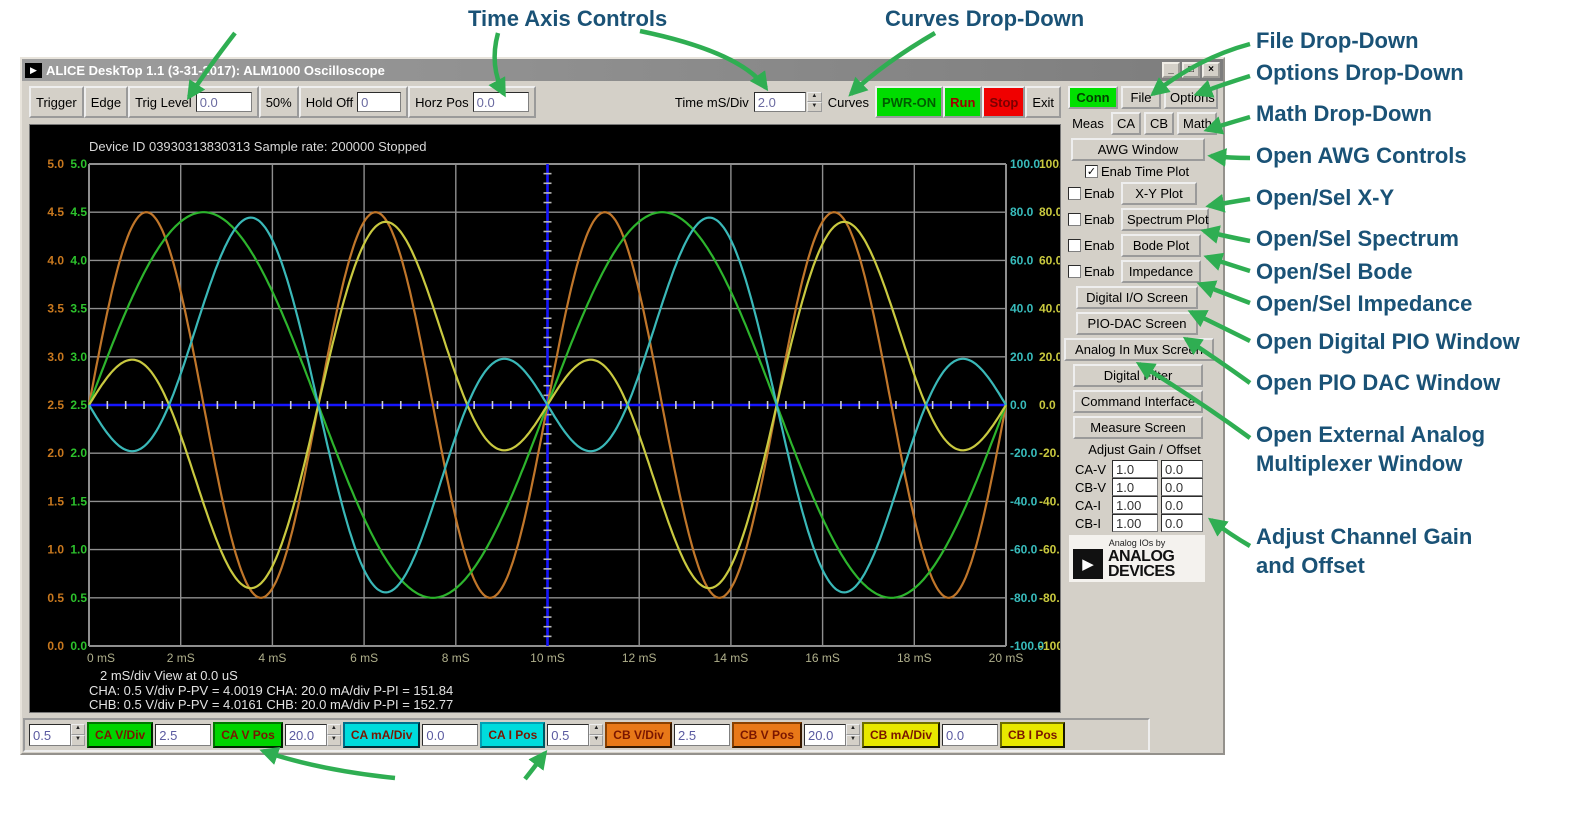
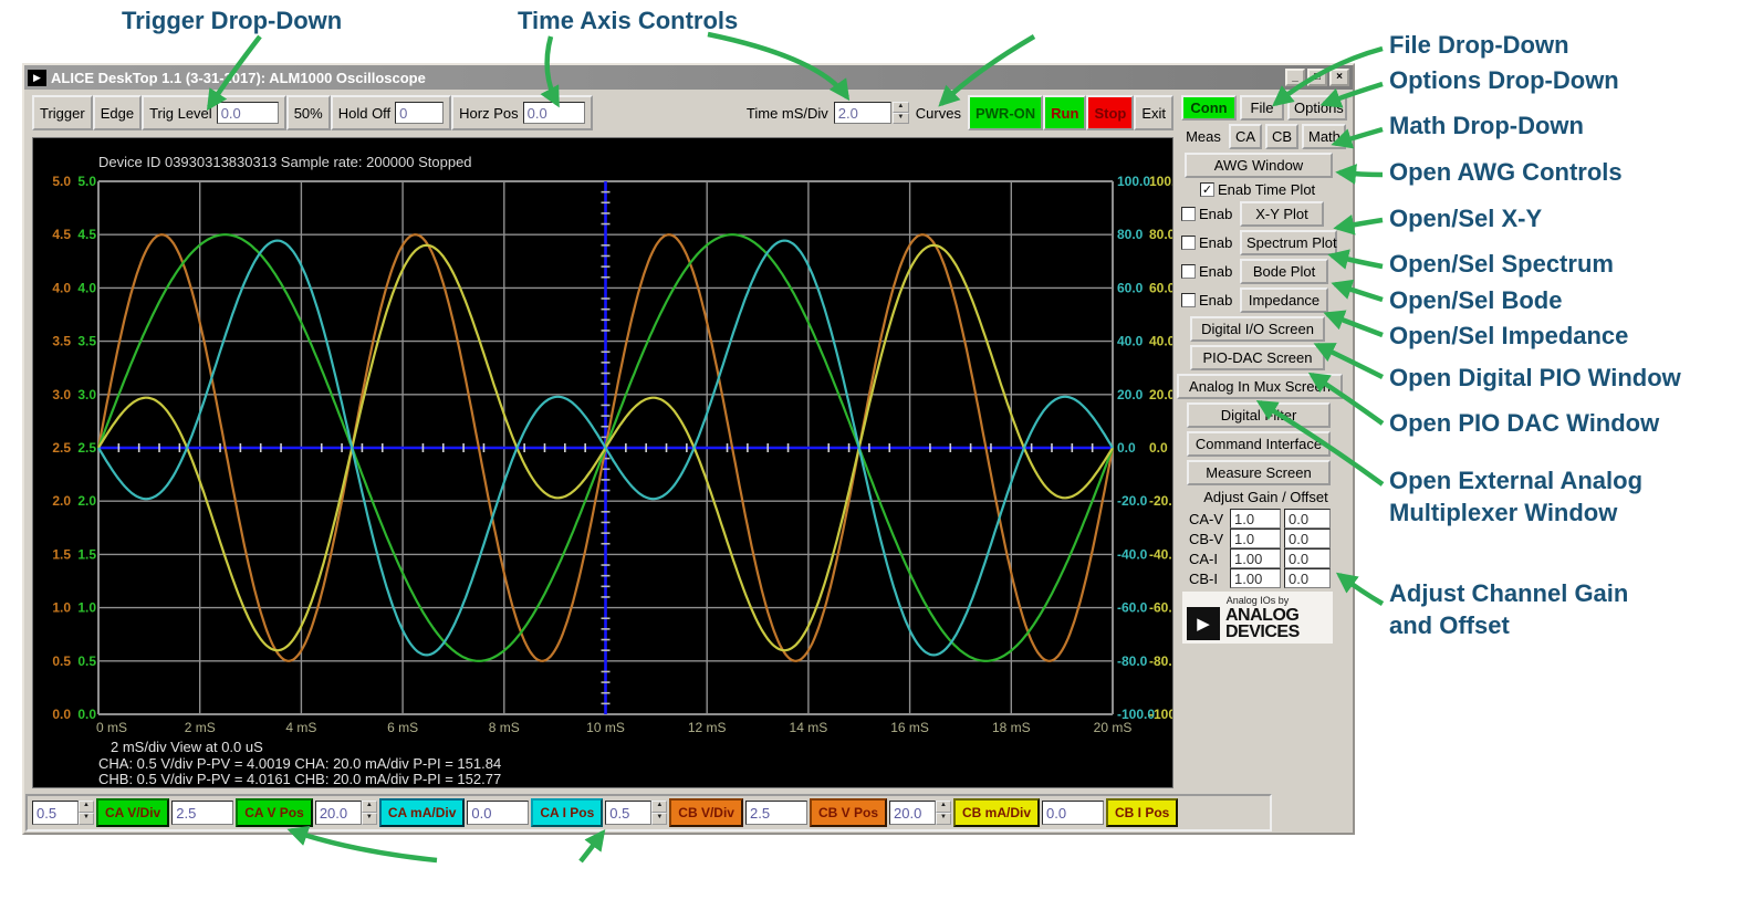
+ Trigger Drop-Down
  Time Axis Controls
- Curves Drop-Down
  File Drop-Down
  Options Drop-Down
  Math Drop-Down
  Open AWG Controls
  Open/Sel X-Y
  Open/Sel Spectrum
  Open/Sel Bode
  Open/Sel Impedance
  Open Digital PIO Window
  Open PIO DAC Window
  Open External Analog
  Multiplexer Window
  Adjust Channel Gain
  and Offset
  ▶
  ALICE DeskTop 1.1 (3-31-017): ALM1000 Oscilloscope
  _
  ×
  Trigger
  Edge
  Trig Level
  0.0
  50%
  Hold Off
  0
  Horz Pos
  0.0
  Time mS/Div
  2.0
  Curves
  PWR-ON
  Run
  Stop
  Exit
  Device ID 03930313830313 Sample rate: 200000 Stopped
  5.0
  5.0
  4.5
  4.5
  4.0
  4.0
  3.5
  3.5
  3.0
  3.0
  2.5
  2.5
  2.0
  2.0
  1.5
  1.5
  1.0
  1.0
  0.5
  0.5
  0.0
  0.0
  100.0
  80.0
  80.0
  60.0
  60.0
  40.0
  40.0
  20.0
  20.0
  0.0
  0.0
  -20.0
  -20.
  -40.0
  -40.
  -60.0
  -60.
  -80.0
  -80.
  -100.0
  0 mS
  2 mS
  4 mS
  6 mS
  8 mS
  10 mS
  12 mS
  14 mS
  16 mS
  18 mS
  20 mS
  2 mS/div View at 0.0 uS
  CHA: 0.5 V/div P-PV = 4.0019 CHA: 20.0 mA/div P-PI = 151.84
  CHB: 0.5 V/div P-PV = 4.0161 CHB: 20.0 mA/div P-PI = 152.77
  0.5
  CA V/Div
  2.5
  CA V Pos
  20.0
  CA mA/Div
  0.0
  CA I Pos
  0.5
  CB V/Div
  2.5
  CB V Pos
  20.0
  CB mA/Div
  0.0
  CB I Pos
  Conn
  File
  Options
  Meas
  CA
  CB
  Math
  AWG Window
  ✓
  Enab Time Plot
  Enab
  X-Y Plot
  Enab
  Spectrum Plot
  Enab
  Bode Plot
  Enab
  Impedance
  Digital I/O Screen
  PIO-DAC Screen
  Analog In Mux Scree
  Digital Fier
  Command Interface
  Measure Screen
  Adjust Gain / Offset
  CA-V
  1.0
  0.0
  CB-V
  1.0
  0.0
  CA-I
  1.00
  0.0
  CB-I
  1.00
  0.0
  Analog IOs by
  ▶
  ANALOG
  DEVICES
